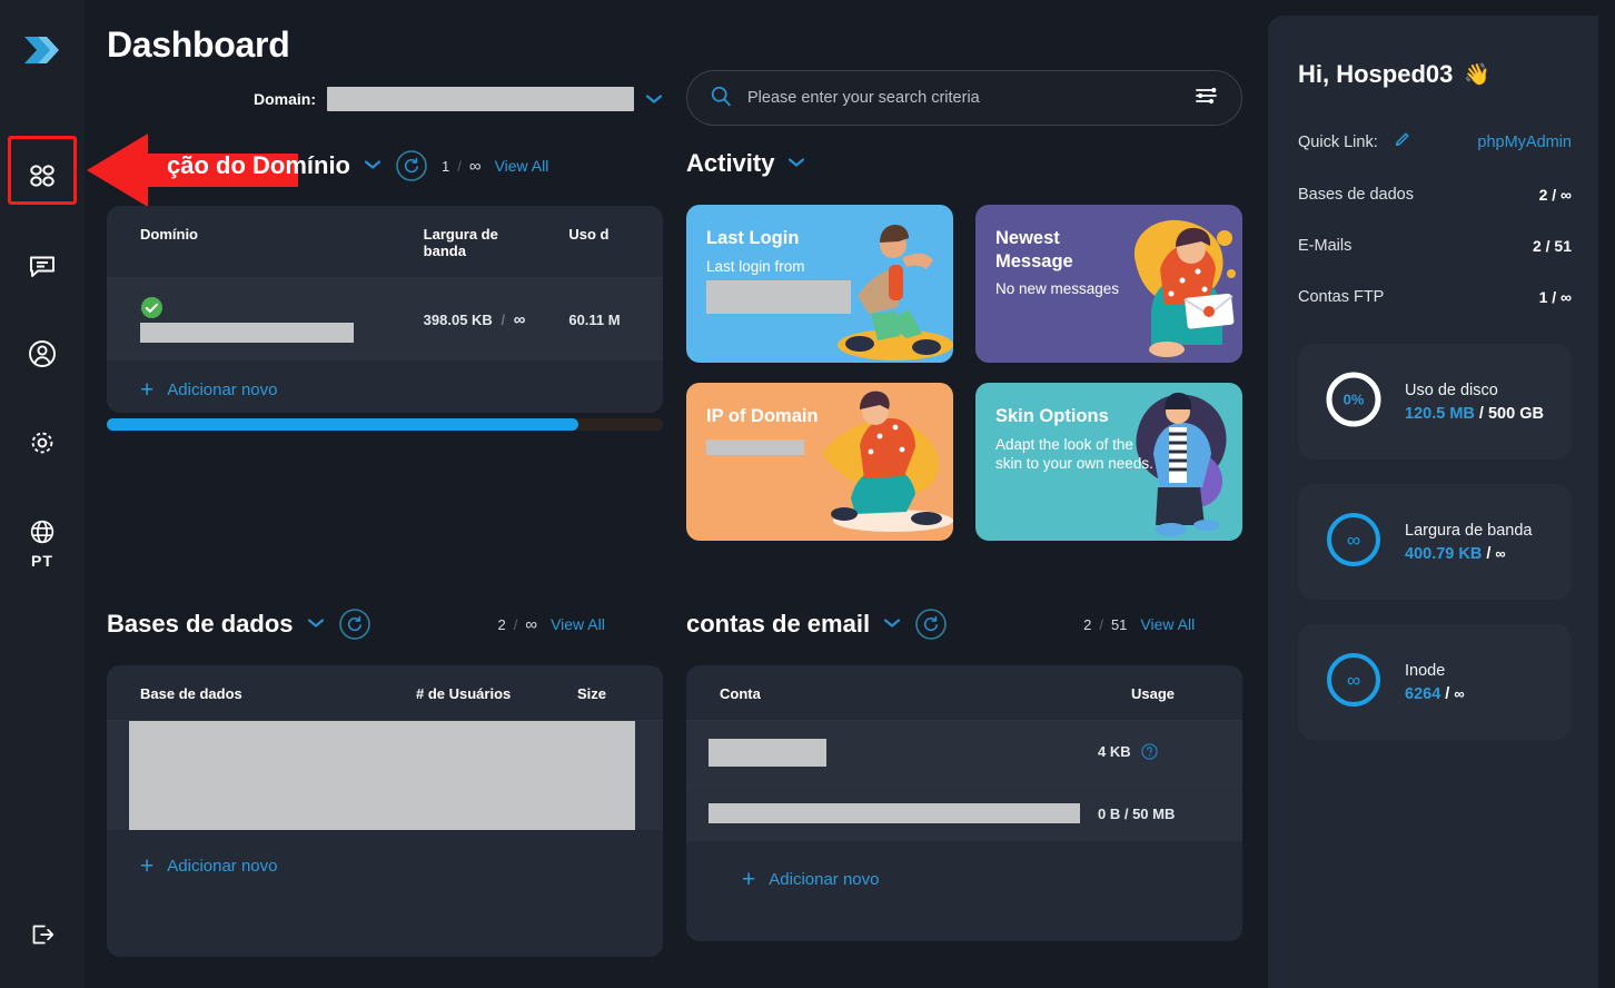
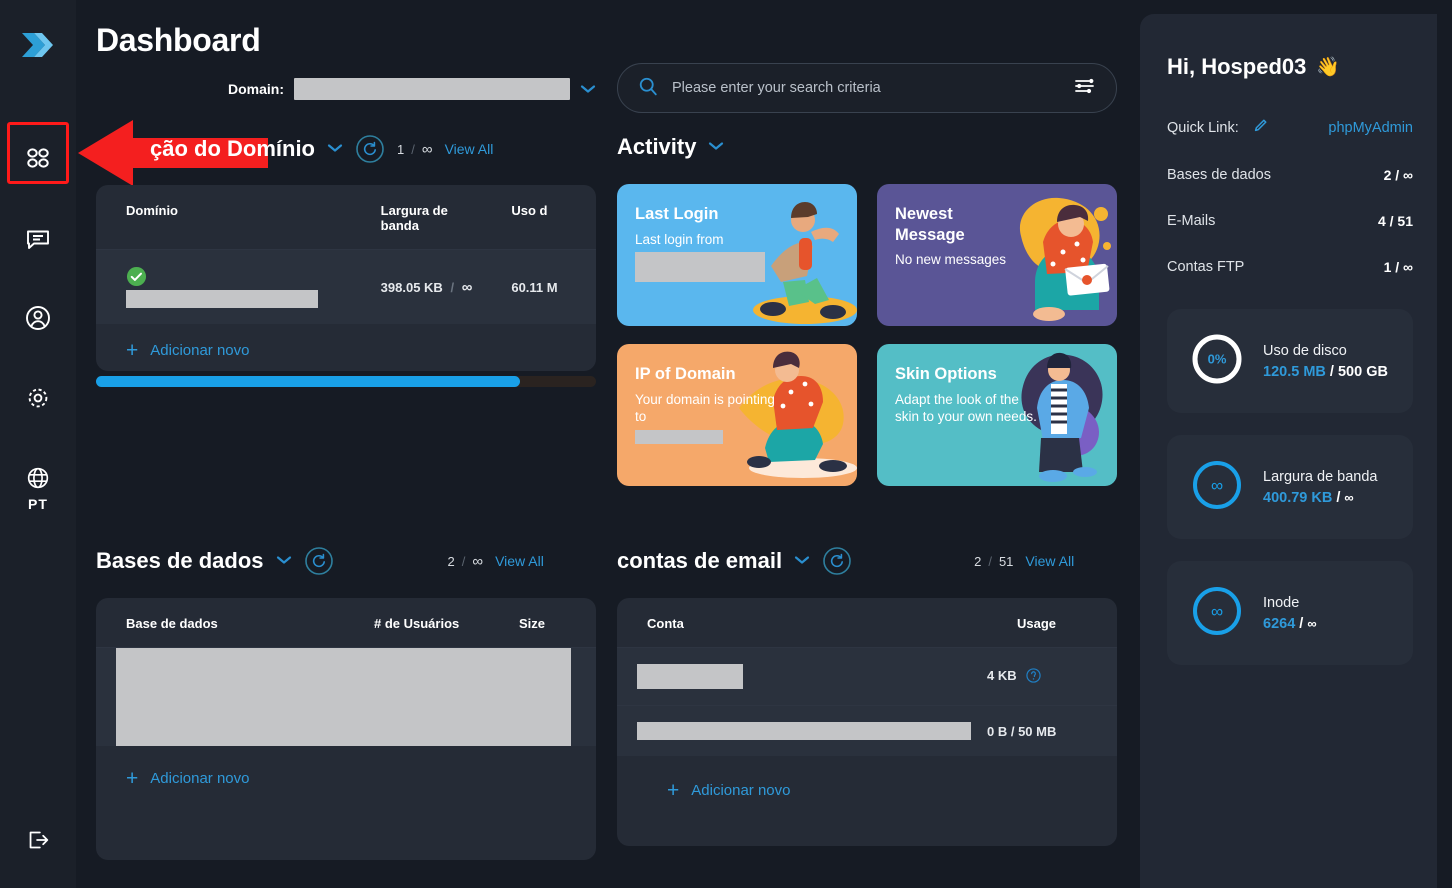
  PT
  Dashboard
  Domain:
  Please enter your search criteria
  ção do Domínio
  1
  /
  ∞
  View All
  Activity
  Domínio	Largura de banda	Uso d
  	398.05 KB / ∞	60.11 M
  +
  Adicionar novo
  Last Login
  Last login from
  Newest Message
  No new messages
  IP of Domain
+ Your domain is pointing to
  Skin Options
  Adapt the look of the skin to your own needs.
  Bases de dados
  2
  /
  ∞
  View All
  Base de dados	# de Usuários	Size
  +
  Adicionar novo
  contas de email
  2
  /
  51
  View All
  Conta	Usage
  	4 KB
  	0 B / 50 MB
  +
  Adicionar novo
  Hi, Hosped03
  👋
  Quick Link:
  phpMyAdmin
  Bases de dados
  2 / ∞
  E-Mails
- 2 / 51
+ 4 / 51
  Contas FTP
  1 / ∞
  0%
  Uso de disco
  120.5 MB / 500 GB
  ∞
  Largura de banda
  400.79 KB / ∞
  ∞
  Inode
  6264 / ∞
